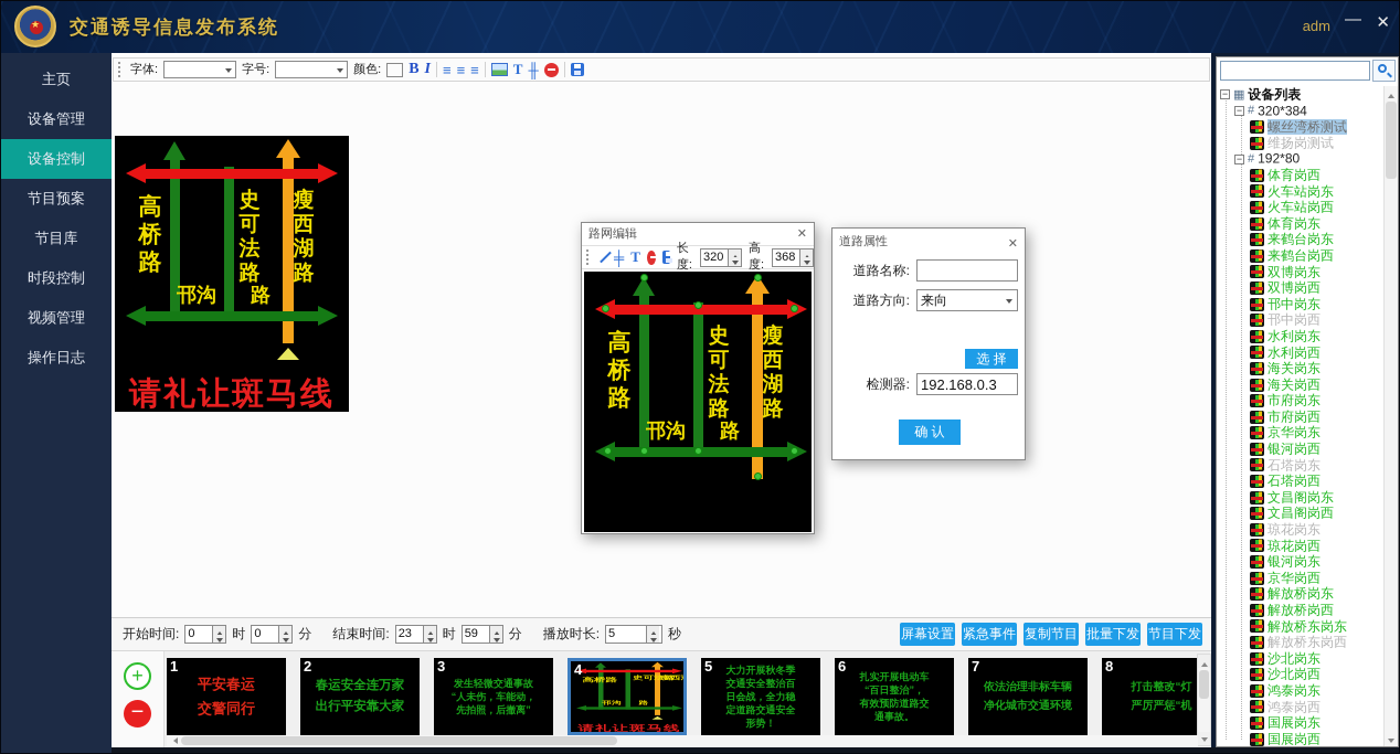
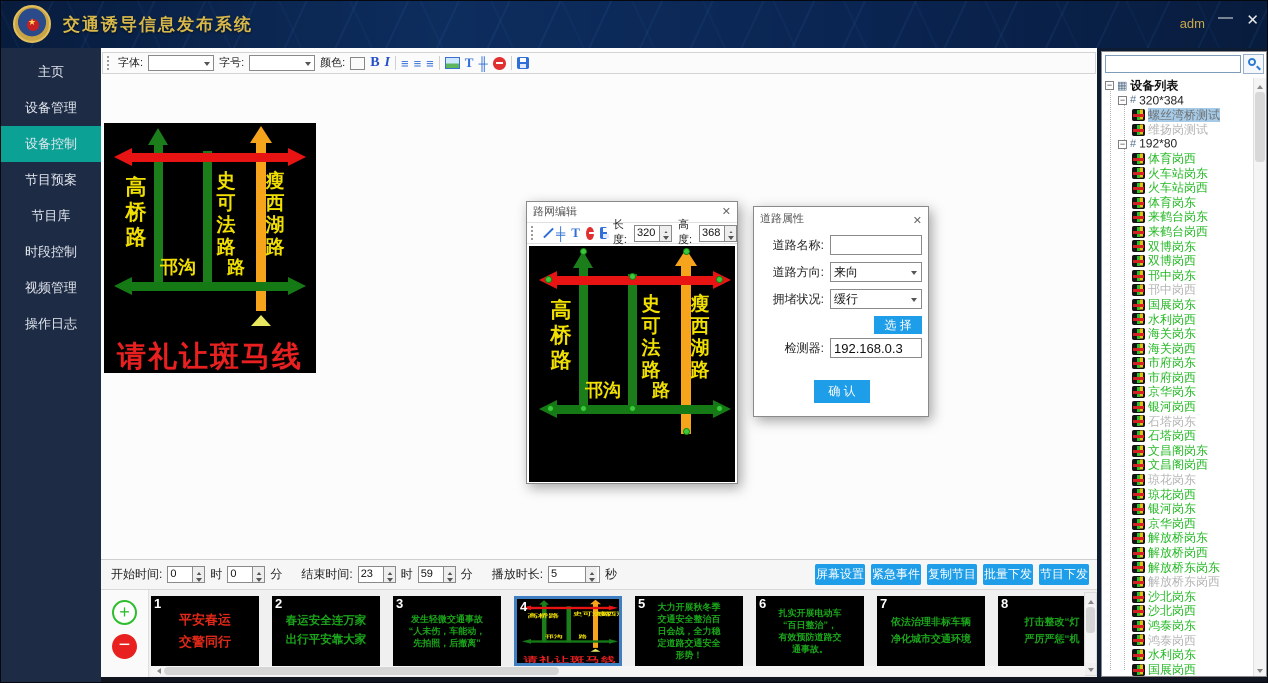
  交通诱导信息发布系统
  adm
  —
  ✕
  主页
  设备管理
  设备控制
  节目预案
  节目库
  时段控制
  视频管理
  操作日志
  字体:
  字号:
  颜色:
  B
  I
  ≡
  ≡
  ≡
  T
  ╫
  高桥路
  史可法路
  瘦西湖路
  邗沟
  路
  请礼让斑马线
  路网编辑
  ✕
  ╪
  T
  长度:
  320
  高度:
  368
  高桥路
  史可法路
  瘦西湖路
  邗沟
  路
  道路属性
  ✕
  道路名称:
  道路方向:
  来向
+ 拥堵状况:
+ 缓行
  选 择
  检测器:
  192.168.0.3
  确 认
  开始时间:
  0
  时
  0
  分
  结束时间:
  23
  时
  59
  分
  播放时长:
  5
  秒
  屏幕设置
  紧急事件
  复制节目
  批量下发
  节目下发
  +
  −
  1
  平安春运
  交警同行
  2
  春运安全连万家
  出行平安靠大家
  3
  发生轻微交通事故
  “人未伤，车能动，
  先拍照，后撤离”
  4
  请礼让斑马线
  5
  大力开展秋冬季
  交通安全整治百
  日会战，全力稳
  定道路交通安全
  形势！
  6
  扎实开展电动车
  “百日整治”，
  有效预防道路交
  通事故。
  7
  依法治理非标车辆
  净化城市交通环境
  8
  打击整改“灯
  严厉严惩“机
  − ▦ 设备列表
  − # 320*384
  螺丝湾桥测试
  维扬岗测试
  − # 192*80
  体育岗西
  火车站岗东
  火车站岗西
  体育岗东
  来鹤台岗东
  来鹤台岗西
  双博岗东
  双博岗西
  邗中岗东
  邗中岗西
- 水利岗东
+ 国展岗东
  水利岗西
  海关岗东
  海关岗西
  市府岗东
  市府岗西
  京华岗东
  银河岗西
  石塔岗东
  石塔岗西
  文昌阁岗东
  文昌阁岗西
  琼花岗东
  琼花岗西
  银河岗东
  京华岗西
  解放桥岗东
  解放桥岗西
  解放桥东岗东
  解放桥东岗西
  沙北岗东
  沙北岗西
  鸿泰岗东
  鸿泰岗西
- 国展岗东
+ 水利岗东
  国展岗西
